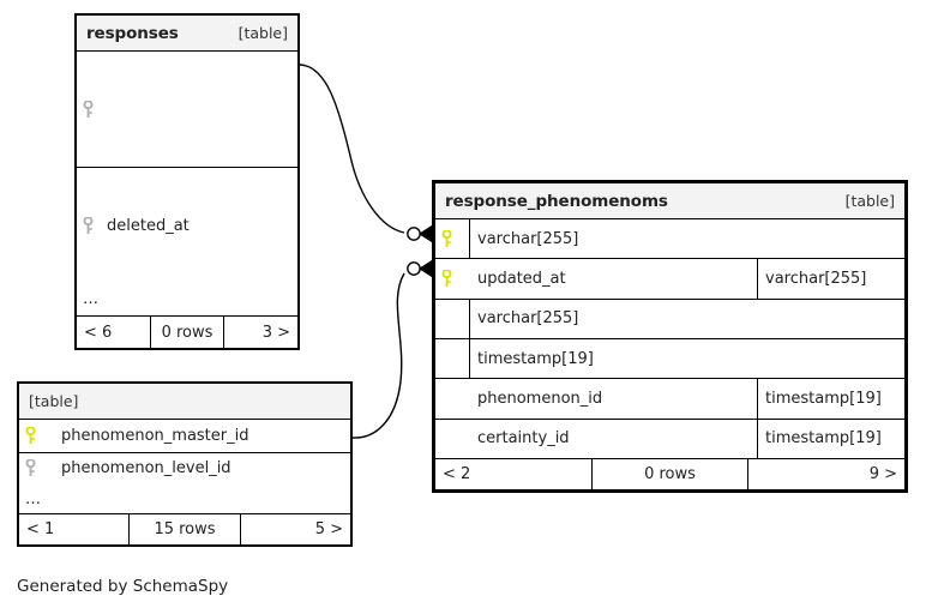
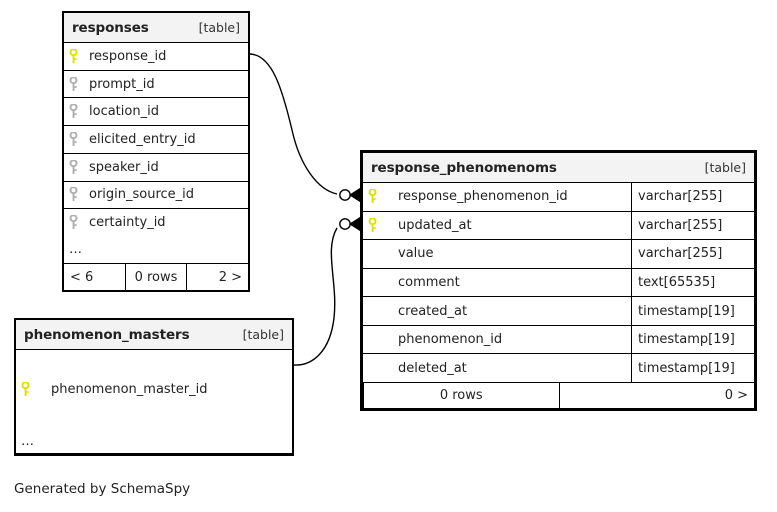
  responses
  [table]
+ response_id
+ prompt_id
+ location_id
+ elicited_entry_id
+ speaker_id
+ origin_source_id
- deleted_at
+ certainty_id
  …
  < 6
  0 rows
- 3 >
+ 2 >
+ phenomenon_masters
  [table]
  phenomenon_master_id
- phenomenon_level_id
  …
- < 1
- 15 rows
- 5 >
  response_phenomenoms
  [table]
+ response_phenomenon_id
  varchar[255]
  updated_at
  varchar[255]
+ value
  varchar[255]
+ comment
+ text[65535]
+ created_at
  timestamp[19]
  phenomenon_id
  timestamp[19]
- certainty_id
+ deleted_at
  timestamp[19]
- < 2
  0 rows
- 9 >
+ 0 >
  Generated by SchemaSpy
